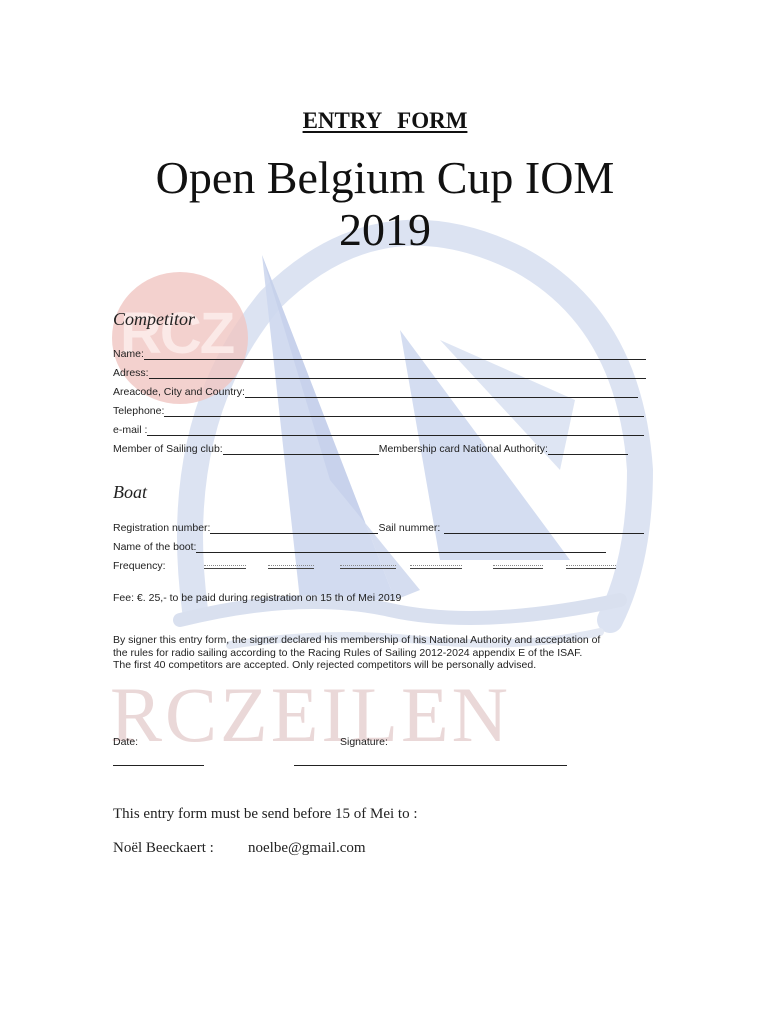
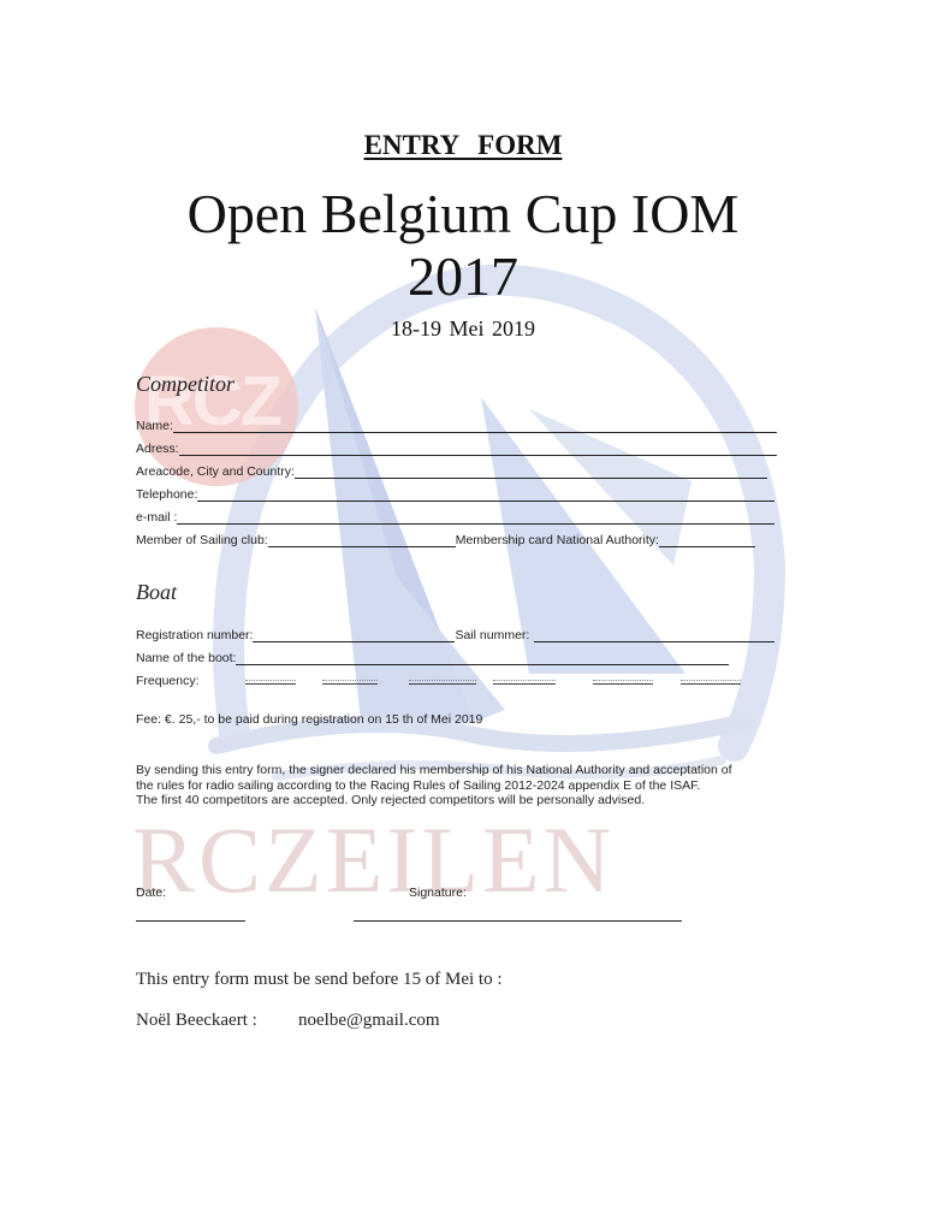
  RCZ
  RCZEILEN
  ENTRY FORM
  Open Belgium Cup IOM
- 2019
+ 2017
+ 18-19 Mei 2019
  Competitor
  Name:
  Adress:
  Areacode, City and Country:
  Telephone:
  e-mail :
  Member of Sailing club:
  Membership card National Authority:
  Boat
  Registration number:
  Sail nummer:
  Name of the boot:
  Frequency:
  Fee: €. 25,- to be paid during registration on 15 th of Mei 2019
- By signer this entry form, the signer declared his membership of his National Authority and acceptation of
+ By sending this entry form, the signer declared his membership of his National Authority and acceptation of
  the rules for radio sailing according to the Racing Rules of Sailing 2012-2024 appendix E of the ISAF.
  The first 40 competitors are accepted. Only rejected competitors will be personally advised.
  Date:
  Signature:
  This entry form must be send before 15 of Mei to :
  Noël Beeckaert :
  noelbe@gmail.com
